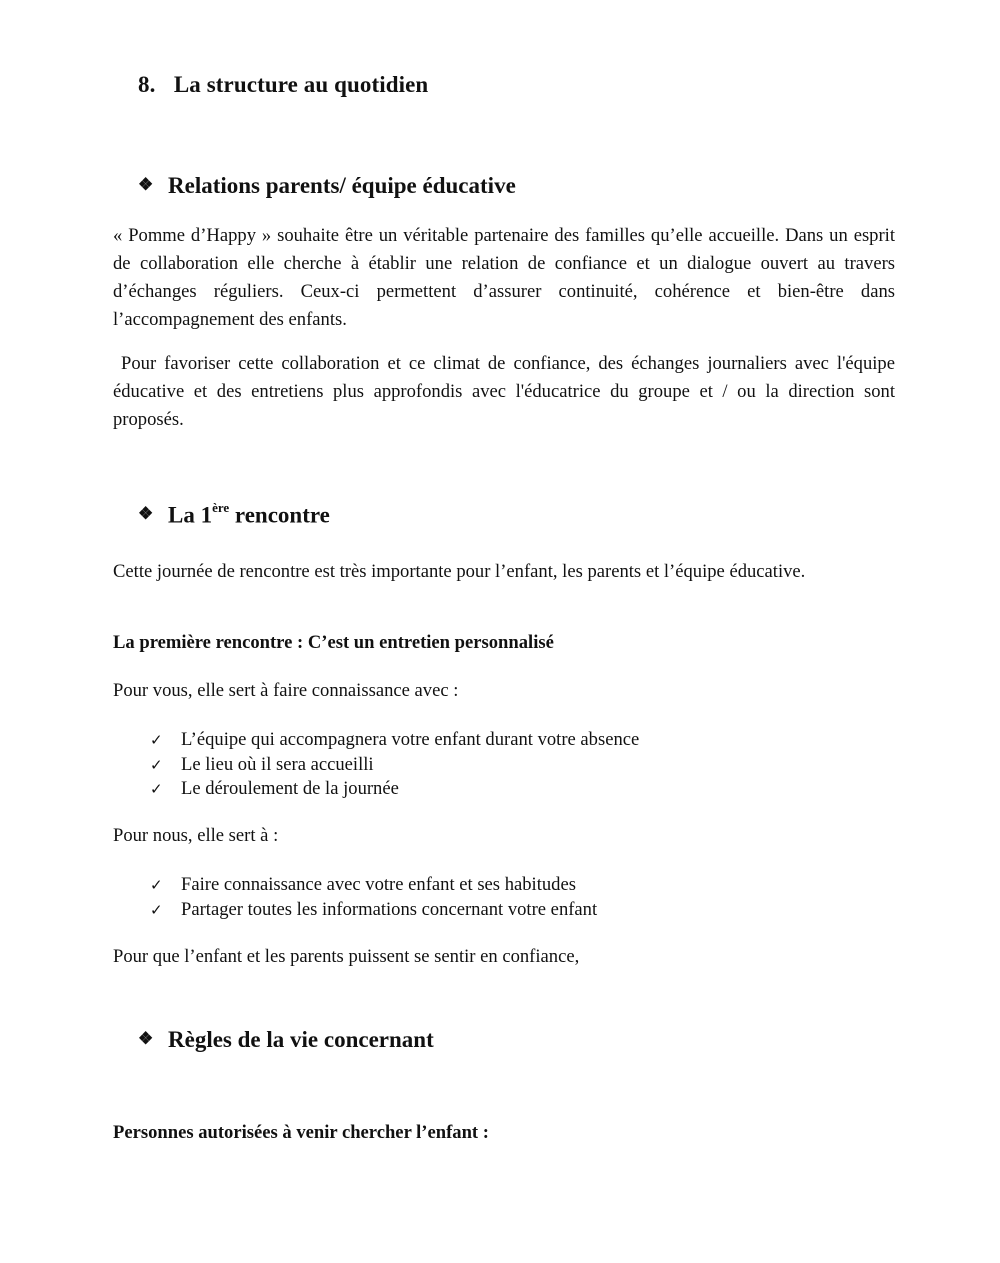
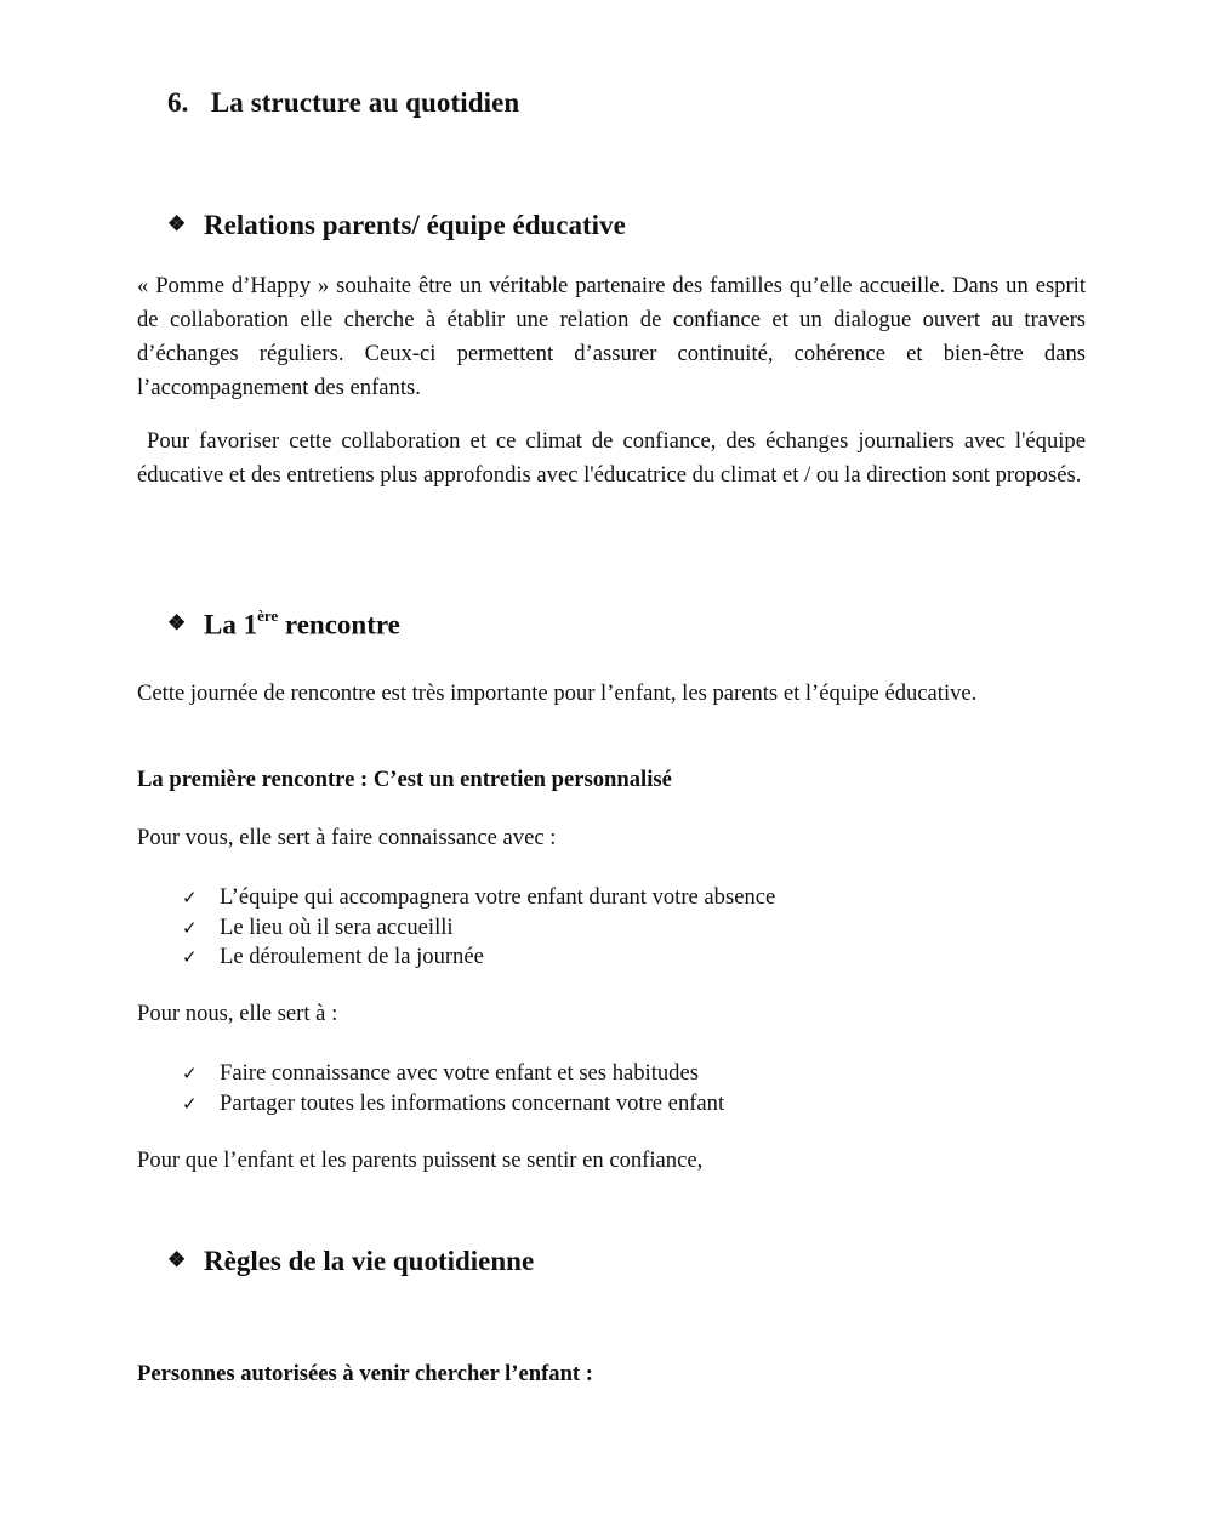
- 8. La structure au quotidien
+ 6. La structure au quotidien
  ❖
  Relations parents/ équipe éducative
  « Pomme d’Happy » souhaite être un véritable partenaire des familles qu’elle accueille. Dans un esprit de collaboration elle cherche à établir une relation de confiance et un dialogue ouvert au travers d’échanges réguliers. Ceux-ci permettent d’assurer continuité, cohérence et bien-être dans l’accompagnement des enfants.
- Pour favoriser cette collaboration et ce climat de confiance, des échanges journaliers avec l'équipe éducative et des entretiens plus approfondis avec l'éducatrice du groupe et / ou la direction sont proposés.
+ Pour favoriser cette collaboration et ce climat de confiance, des échanges journaliers avec l'équipe éducative et des entretiens plus approfondis avec l'éducatrice du climat et / ou la direction sont proposés.
  ❖
  La 1ère rencontre
  Cette journée de rencontre est très importante pour l’enfant, les parents et l’équipe éducative.
  La première rencontre : C’est un entretien personnalisé
  Pour vous, elle sert à faire connaissance avec :
  ✓
  L’équipe qui accompagnera votre enfant durant votre absence
  ✓
  Le lieu où il sera accueilli
  ✓
  Le déroulement de la journée
  Pour nous, elle sert à :
  ✓
  Faire connaissance avec votre enfant et ses habitudes
  ✓
  Partager toutes les informations concernant votre enfant
  Pour que l’enfant et les parents puissent se sentir en confiance,
  ❖
- Règles de la vie concernant
+ Règles de la vie quotidienne
  Personnes autorisées à venir chercher l’enfant :
